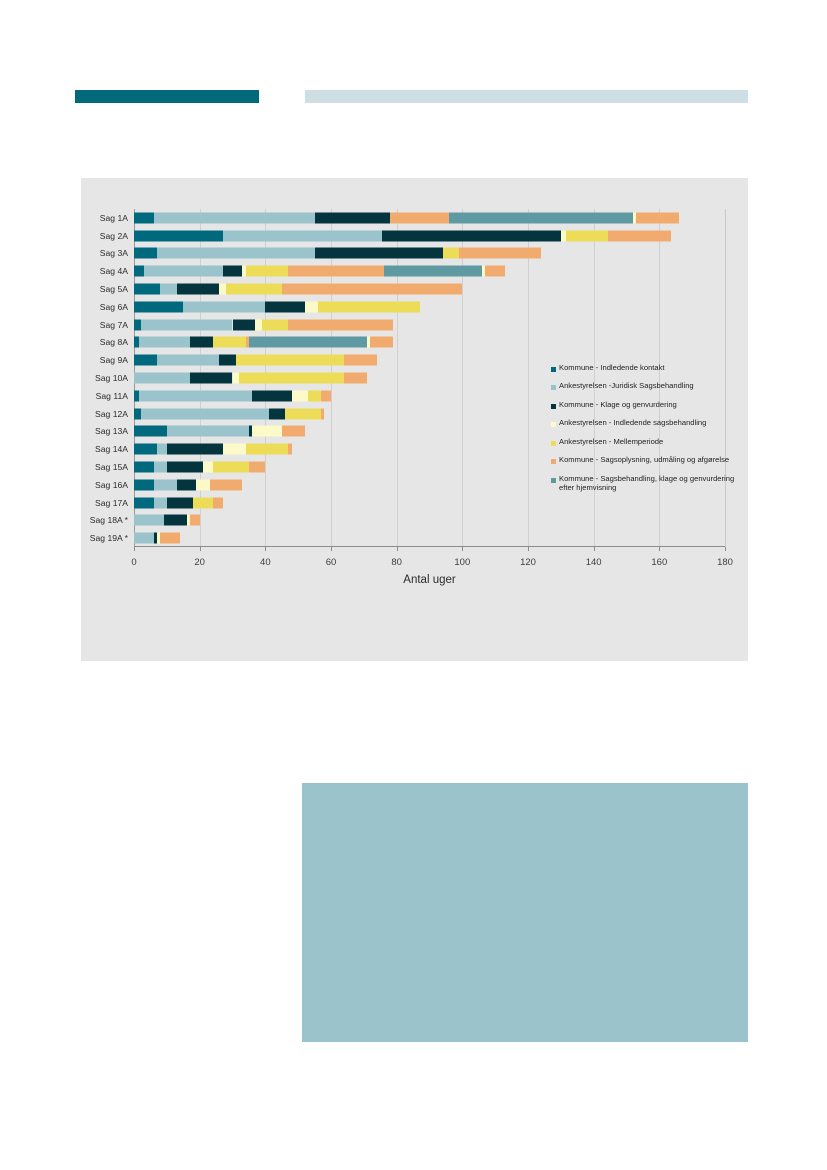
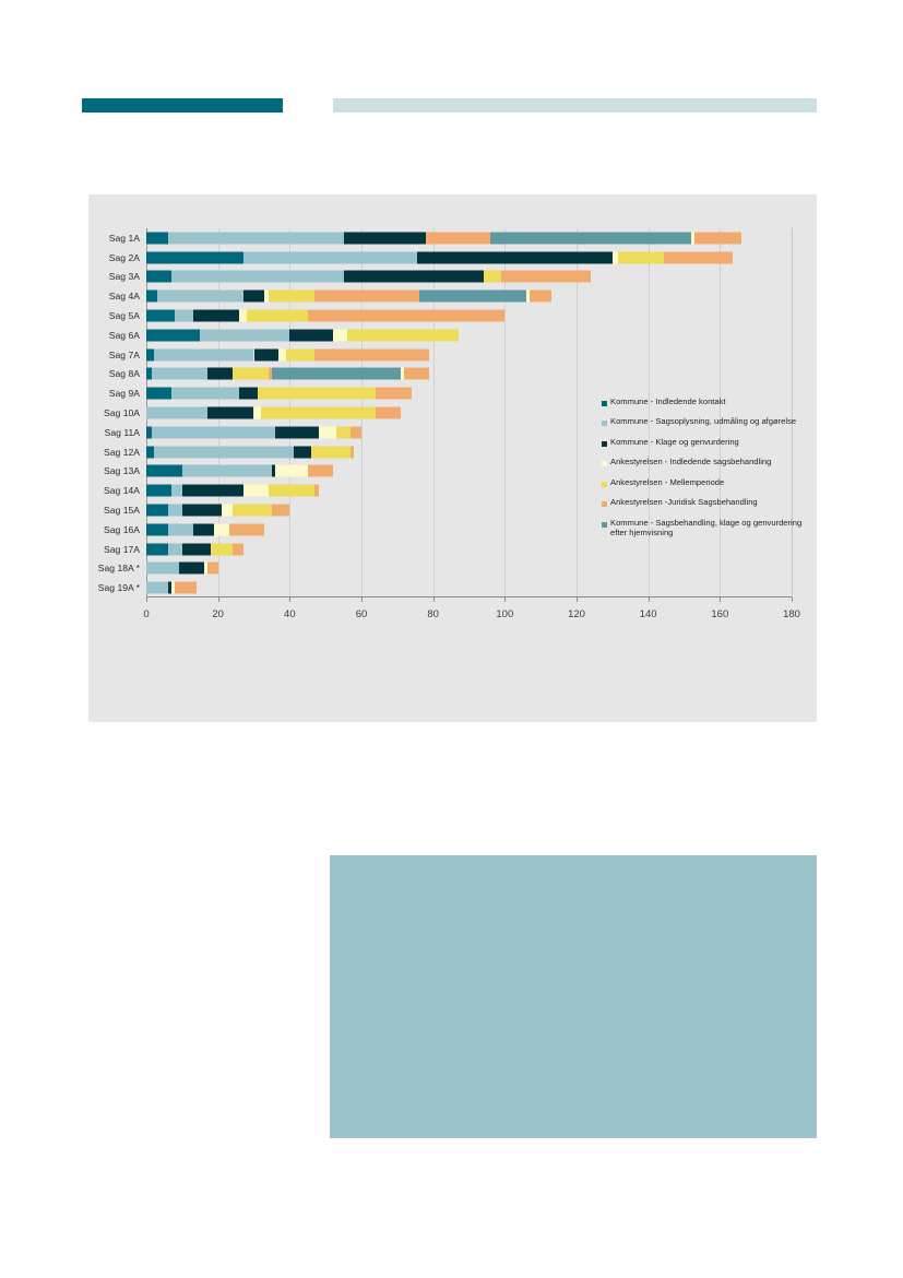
  Sag 1A
  Sag 2A
  Sag 3A
  Sag 4A
  Sag 5A
  Sag 6A
  Sag 7A
  Sag 8A
  Sag 9A
  Sag 10A
  Sag 11A
  Sag 12A
  Sag 13A
  Sag 14A
  Sag 15A
  Sag 16A
  Sag 17A
  Sag 18A *
  Sag 19A *
  0
  20
  40
  60
  80
  100
  120
  140
  160
  180
- Antal uger
  Kommune - Indledende kontakt
- Ankestyrelsen -Juridisk Sagsbehandling
+ Kommune - Sagsoplysning, udmåling og afgørelse
  Kommune - Klage og genvurdering
  Ankestyrelsen - Indledende sagsbehandling
  Ankestyrelsen - Mellemperiode
- Kommune - Sagsoplysning, udmåling og afgørelse
+ Ankestyrelsen -Juridisk Sagsbehandling
  Kommune - Sagsbehandling, klage og genvurdering efter hjemvisning
